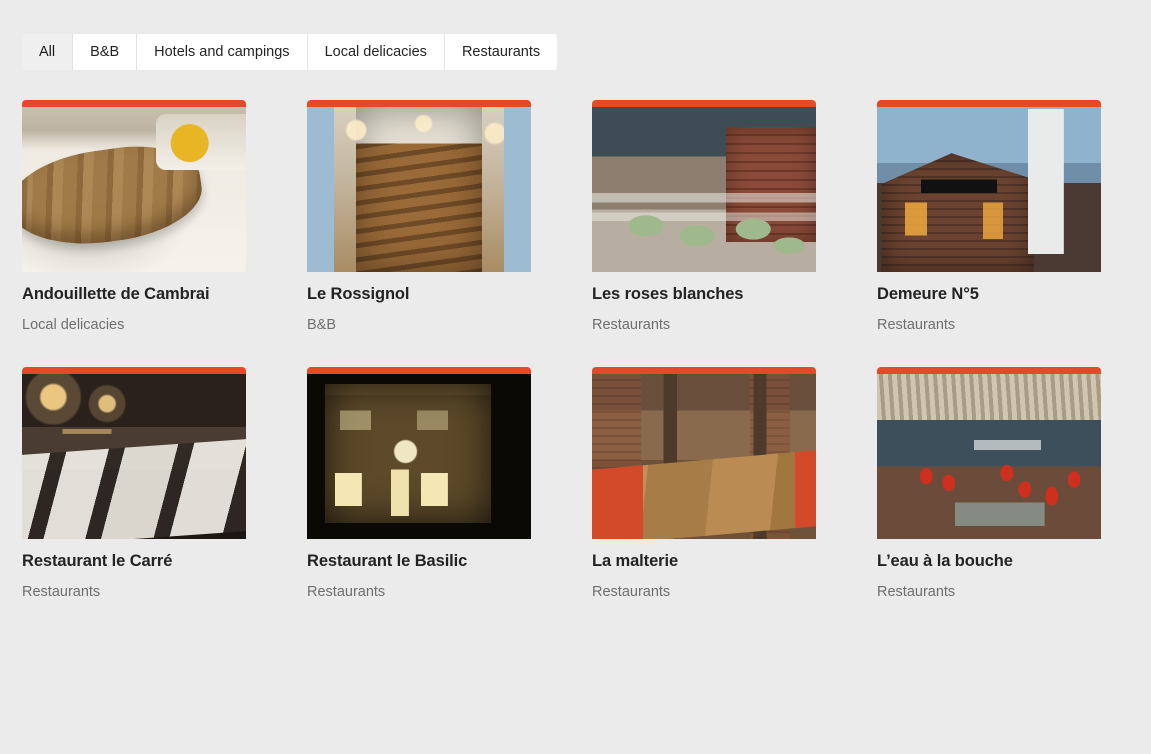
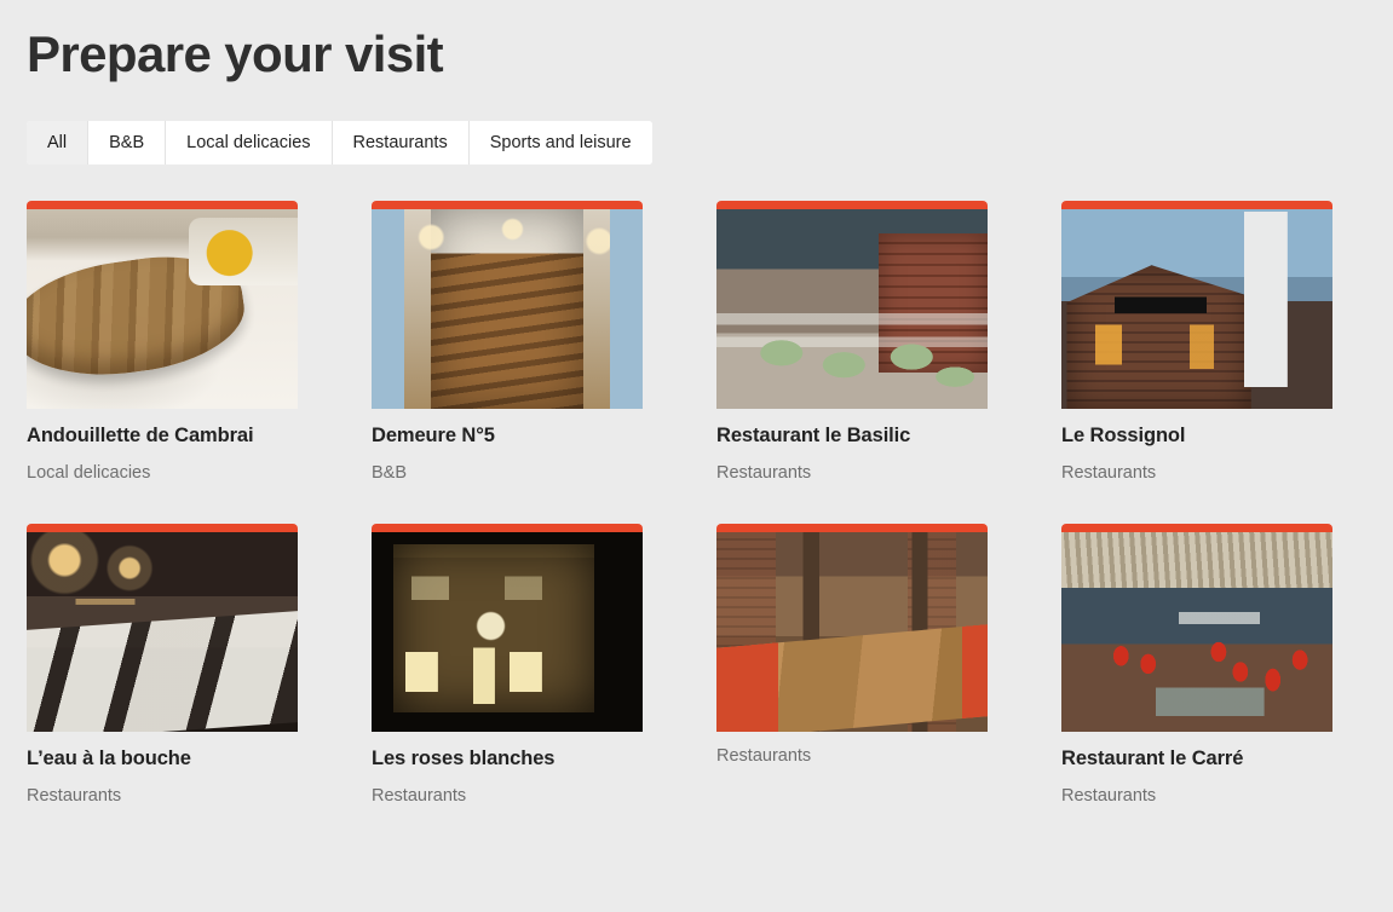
+ Prepare your visit
  All
  B&B
- Hotels and campings
  Local delicacies
  Restaurants
+ Sports and leisure
  Andouillette de Cambrai
  Local delicacies
- Le Rossignol
+ Demeure N°5
  B&B
- Les roses blanches
+ Restaurant le Basilic
  Restaurants
- Demeure N°5
+ Le Rossignol
  Restaurants
- Restaurant le Carré
+ L’eau à la bouche
  Restaurants
- Restaurant le Basilic
+ Les roses blanches
  Restaurants
- La malterie
  Restaurants
- L’eau à la bouche
+ Restaurant le Carré
  Restaurants
